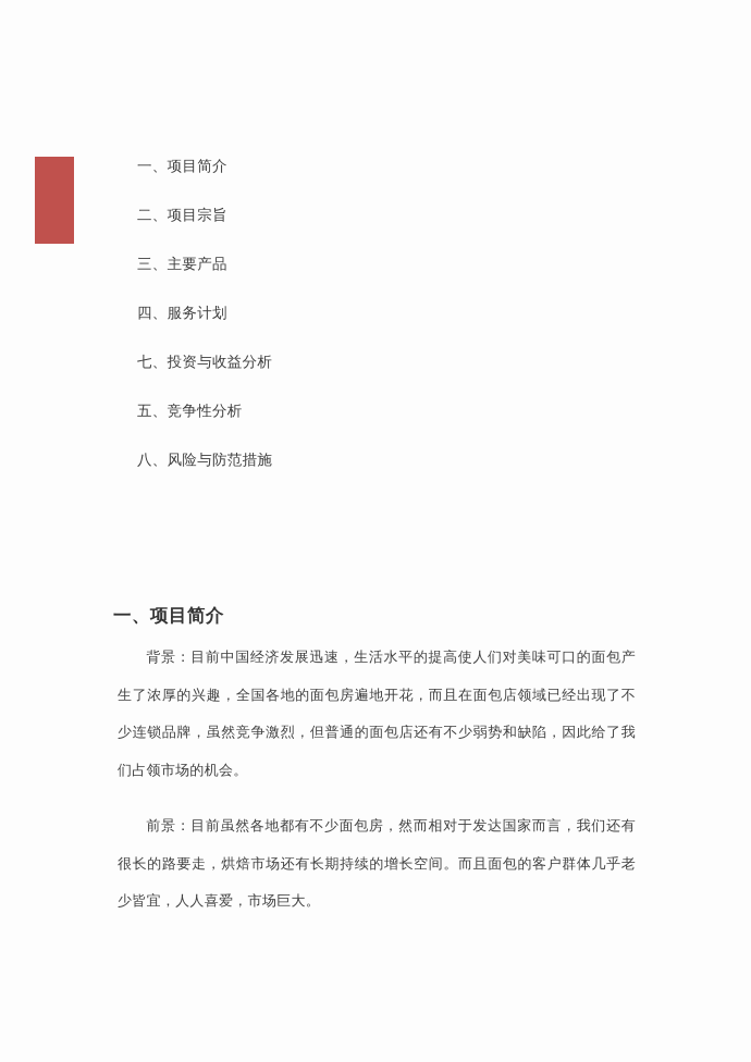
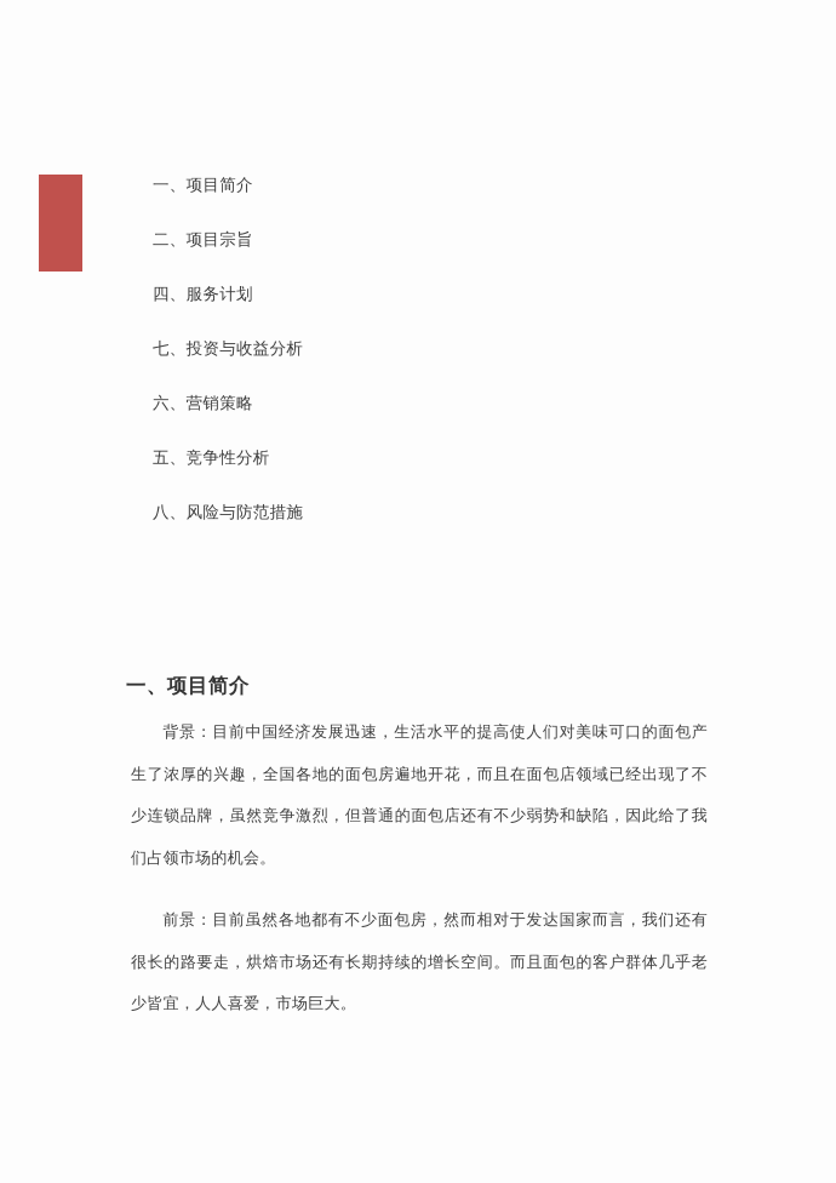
  一、项目简介
  二、项目宗旨
- 三、主要产品
  四、服务计划
  七、投资与收益分析
+ 六、营销策略
  五、竞争性分析
  八、风险与防范措施
  一、项目简介
  背景：目前中国经济发展迅速，生活水平的提高使人们对美味可口的面包产生了浓厚的兴趣，全国各地的面包房遍地开花，而且在面包店领域已经出现了不少连锁品牌，虽然竞争激烈，但普通的面包店还有不少弱势和缺陷，因此给了我们占领市场的机会。
  前景：目前虽然各地都有不少面包房，然而相对于发达国家而言，我们还有很长的路要走，烘焙市场还有长期持续的增长空间。而且面包的客户群体几乎老少皆宜，人人喜爱，市场巨大。
